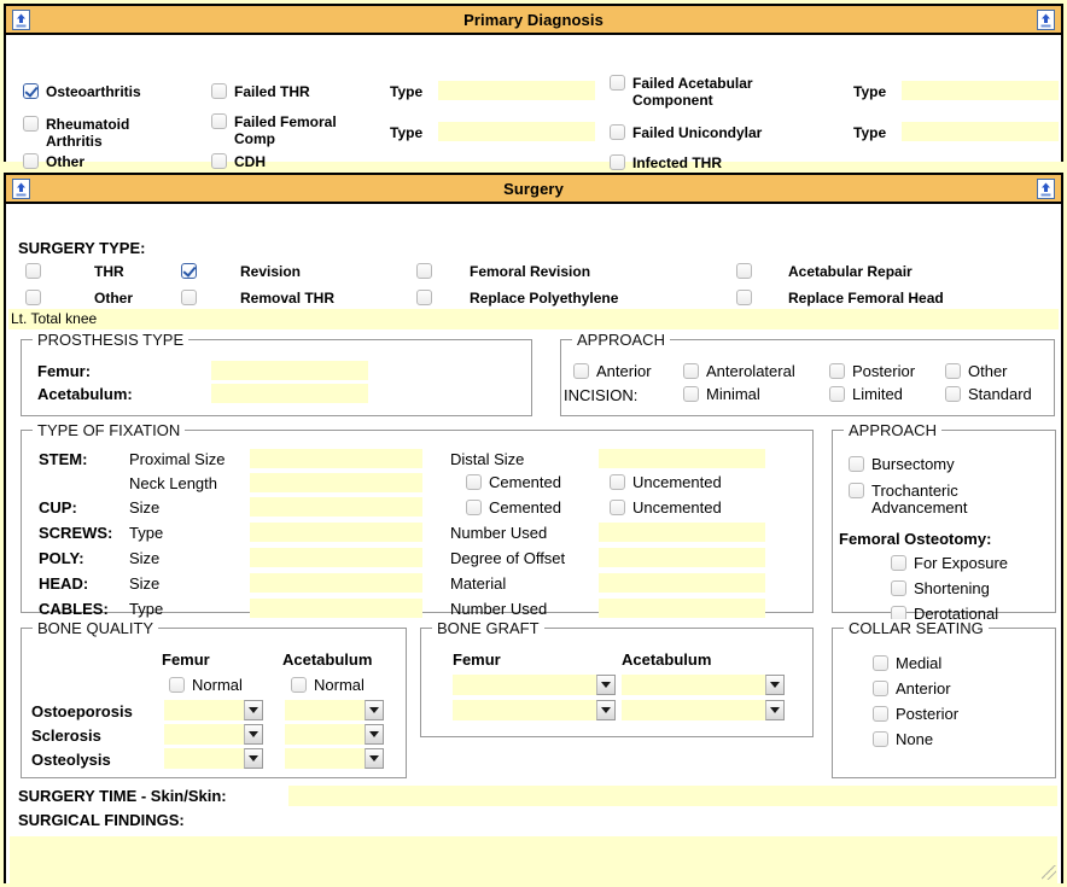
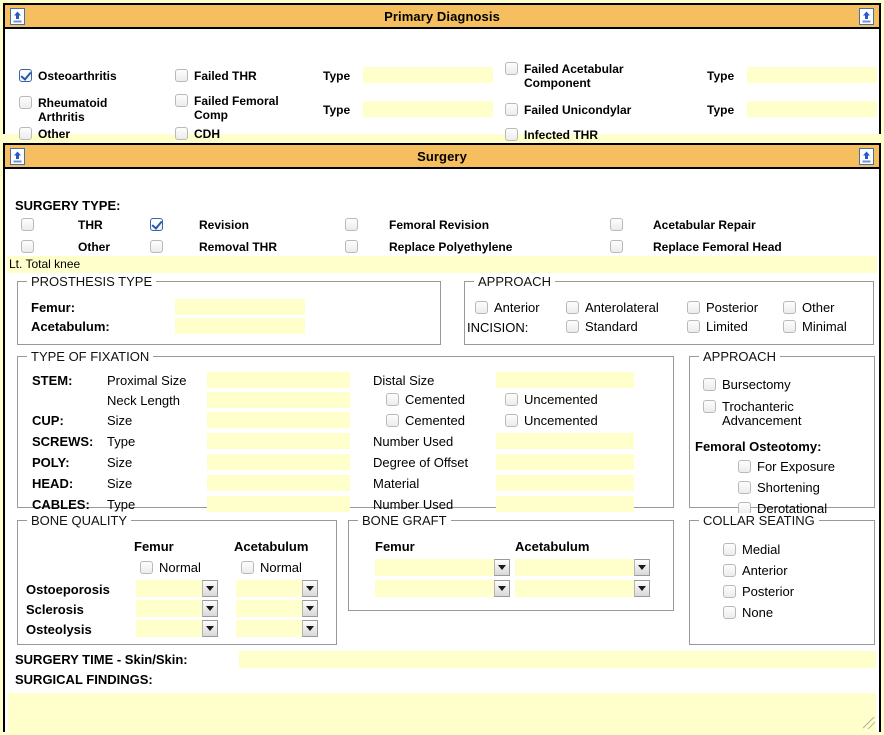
  Primary Diagnosis
  Osteoarthritis
  Rheumatoid Arthritis
  Other
  Failed THR
  Failed Femoral Comp
  CDH
  Type
  Type
  Failed Acetabular Component
  Failed Unicondylar
  Infected THR
  Type
  Type
  Surgery
  SURGERY TYPE:
  THR
  Other
  Revision
  Removal THR
  Femoral Revision
  Replace Polyethylene
  Acetabular Repair
  Replace Femoral Head
  Lt. Total knee
  PROSTHESIS TYPE
  Femur:
  Acetabulum:
  APPROACH
  Anterior
  Anterolateral
  Posterior
  Other
  INCISION:
- Minimal
+ Standard
  Limited
- Standard
+ Minimal
  TYPE OF FIXATION
  STEM:
  CUP:
  SCREWS:
  POLY:
  HEAD:
  CABLES:
  Proximal Size
  Neck Length
  Size
  Type
  Size
  Size
  Type
  Distal Size
  Cemented
  Uncemented
  Cemented
  Uncemented
  Number Used
  Degree of Offset
  Material
  Number Used
  APPROACH
  Bursectomy
  Trochanteric Advancement
  Femoral Osteotomy:
  For Exposure
  Shortening
  Derotational
  BONE QUALITY
  Femur
  Acetabulum
  Normal
  Normal
  Ostoeporosis
  Sclerosis
  Osteolysis
  BONE GRAFT
  Femur
  Acetabulum
  COLLAR SEATING
  Medial
  Anterior
  Posterior
  None
  SURGERY TIME - Skin/Skin:
  SURGICAL FINDINGS:
